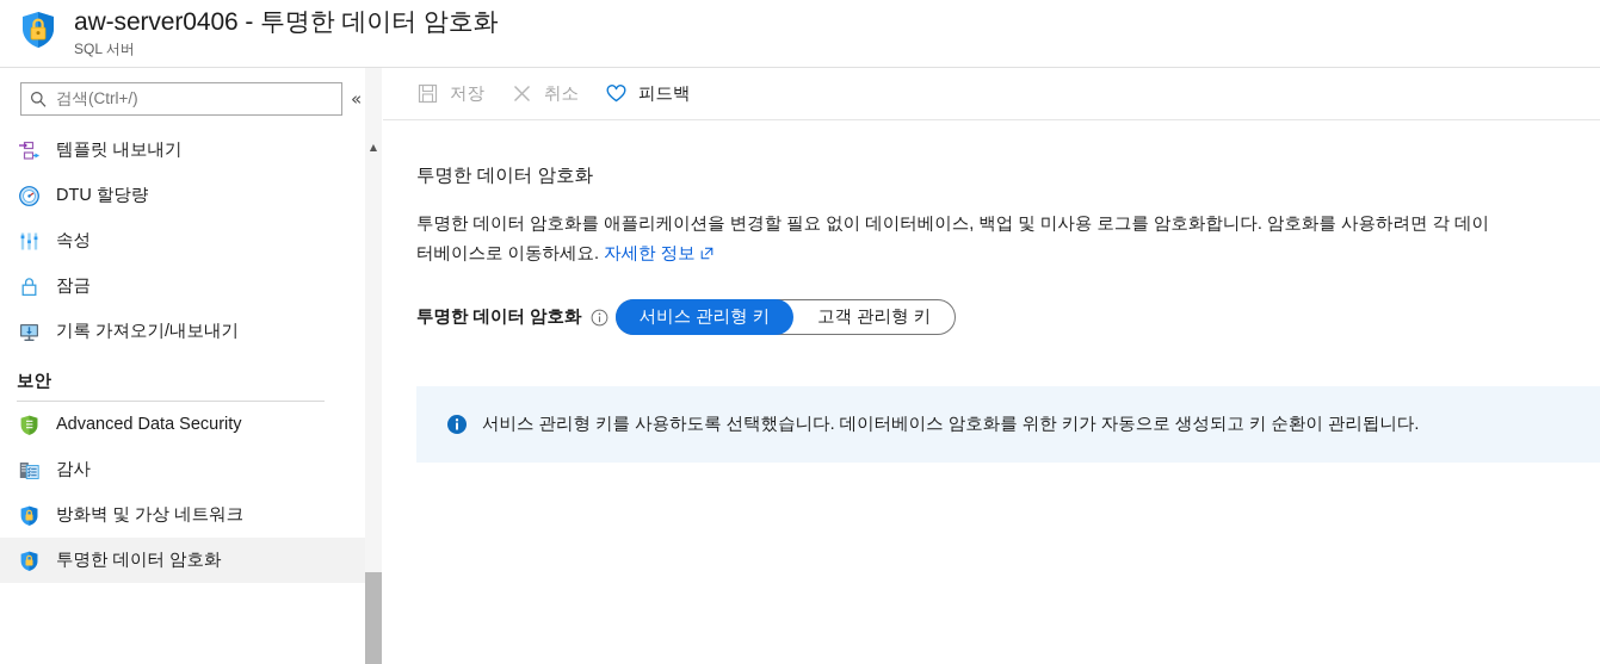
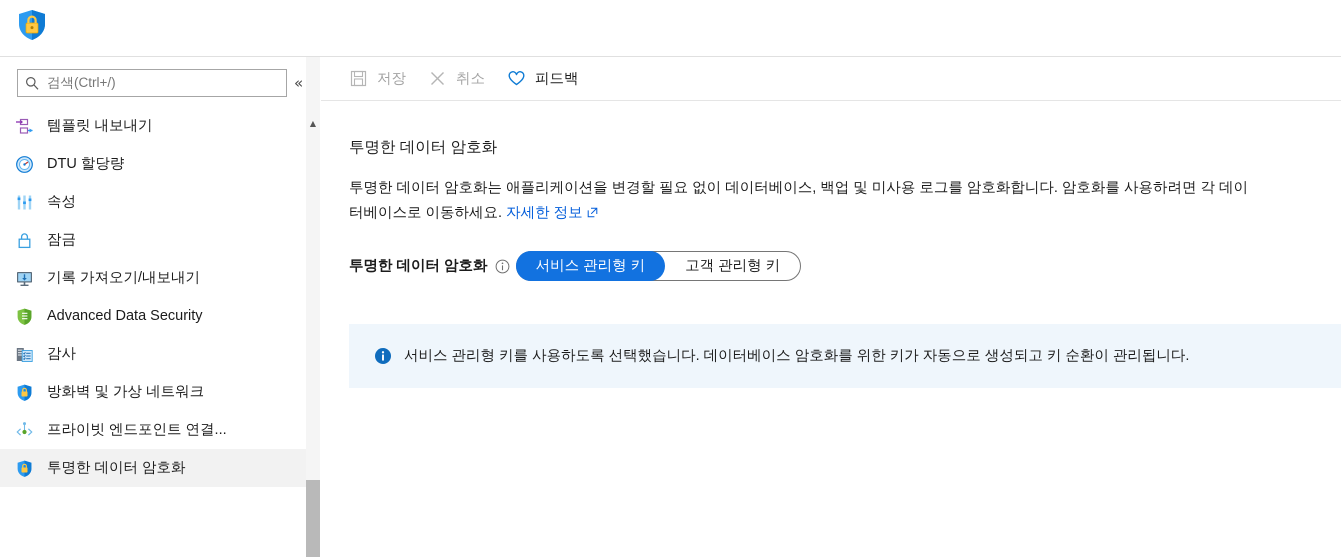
- aw-server0406 - 투명한 데이터 암호화
- SQL 서버
  검색(Ctrl+/)
  «
  템플릿 내보내기
  DTU 할당량
  속성
  잠금
  기록 가져오기/내보내기
- 보안
  Advanced Data Security
  감사
  방화벽 및 가상 네트워크
+ 프라이빗 엔드포인트 연결...
  투명한 데이터 암호화
  ▲
  저장
  취소
  피드백
  투명한 데이터 암호화
- 투명한 데이터 암호화를 애플리케이션을 변경할 필요 없이 데이터베이스, 백업 및 미사용 로그를 암호화합니다. 암호화를 사용하려면 각 데이터베이스로 이동하세요. 자세한 정보
+ 투명한 데이터 암호화는 애플리케이션을 변경할 필요 없이 데이터베이스, 백업 및 미사용 로그를 암호화합니다. 암호화를 사용하려면 각 데이터베이스로 이동하세요. 자세한 정보
  투명한 데이터 암호화
  서비스 관리형 키
  고객 관리형 키
  서비스 관리형 키를 사용하도록 선택했습니다. 데이터베이스 암호화를 위한 키가 자동으로 생성되고 키 순환이 관리됩니다.
